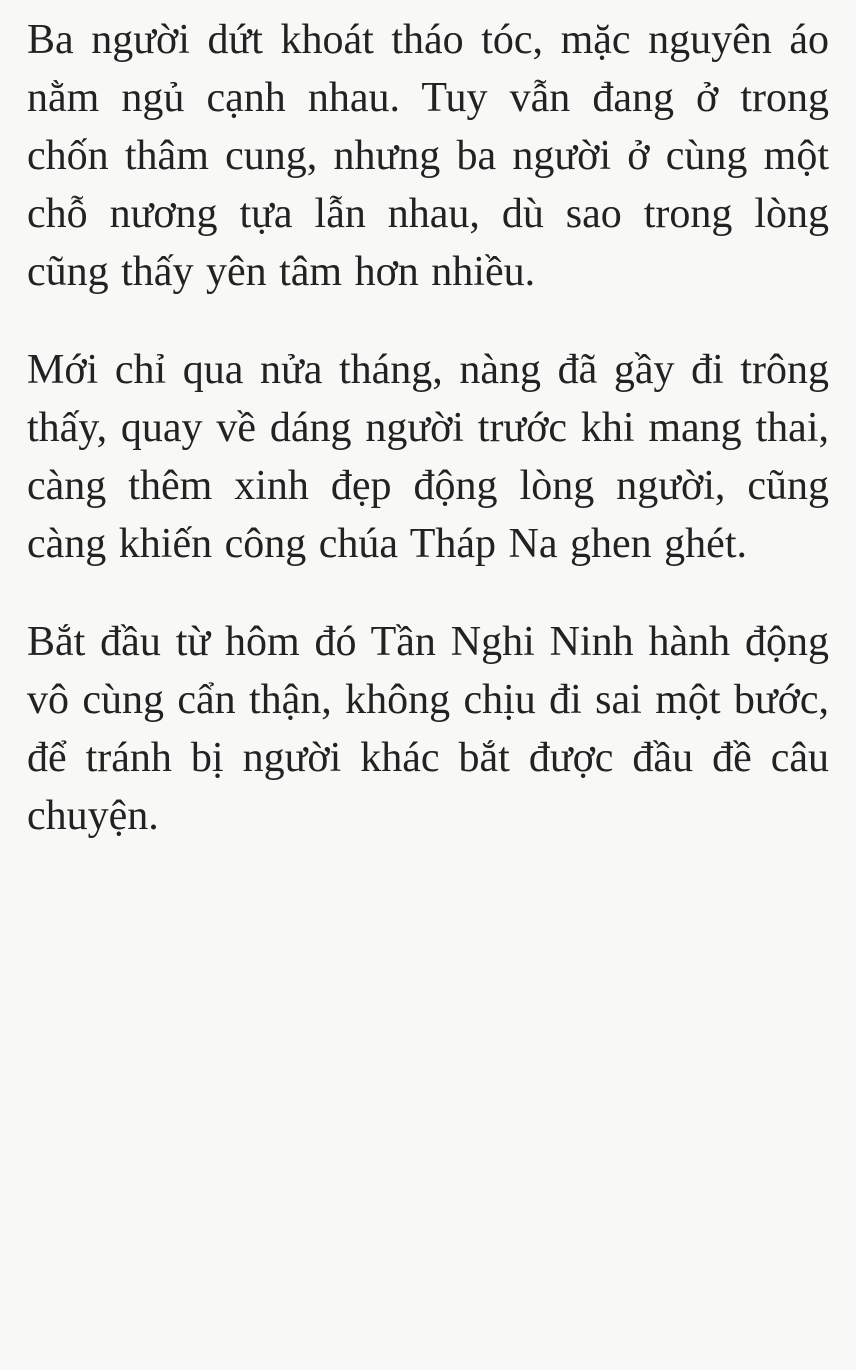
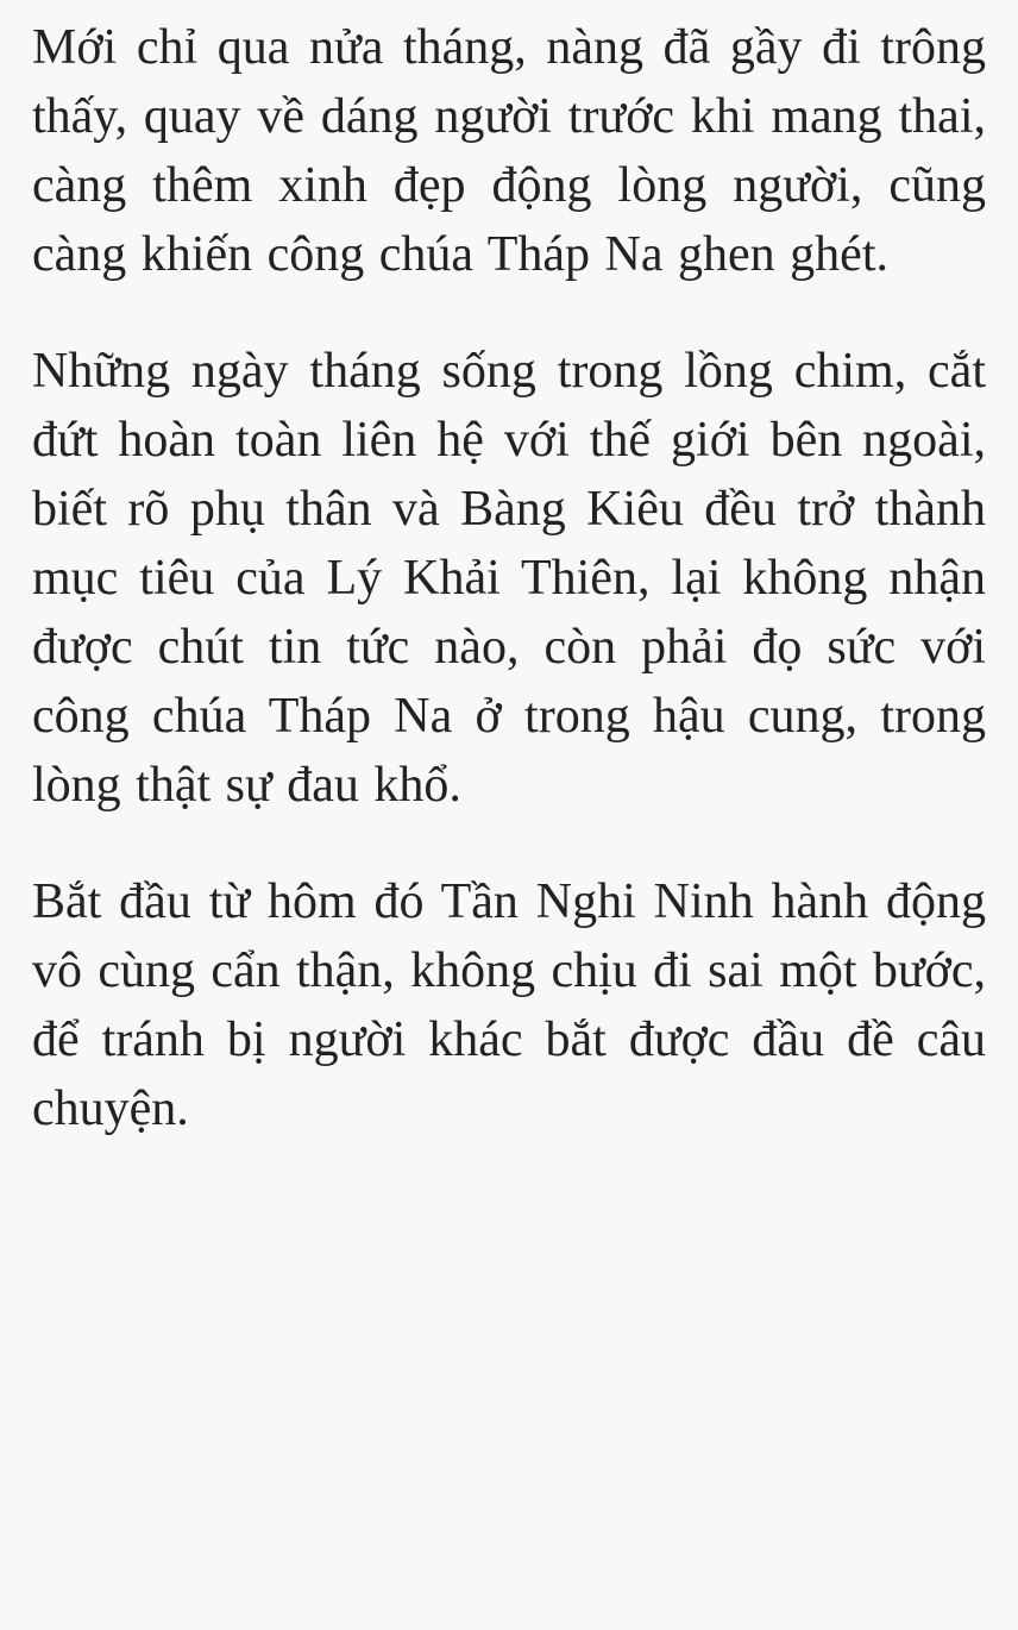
- Ba người dứt khoát tháo tóc, mặc nguyên áo nằm ngủ cạnh nhau. Tuy vẫn đang ở trong chốn thâm cung, nhưng ba người ở cùng một chỗ nương tựa lẫn nhau, dù sao trong lòng cũng thấy yên tâm hơn nhiều.
  Mới chỉ qua nửa tháng, nàng đã gầy đi trông thấy, quay về dáng người trước khi mang thai, càng thêm xinh đẹp động lòng người, cũng càng khiến công chúa Tháp Na ghen ghét.
+ Những ngày tháng sống trong lồng chim, cắt đứt hoàn toàn liên hệ với thế giới bên ngoài, biết rõ phụ thân và Bàng Kiêu đều trở thành mục tiêu của Lý Khải Thiên, lại không nhận được chút tin tức nào, còn phải đọ sức với công chúa Tháp Na ở trong hậu cung, trong lòng thật sự đau khổ.
  Bắt đầu từ hôm đó Tần Nghi Ninh hành động vô cùng cẩn thận, không chịu đi sai một bước, để tránh bị người khác bắt được đầu đề câu chuyện.
